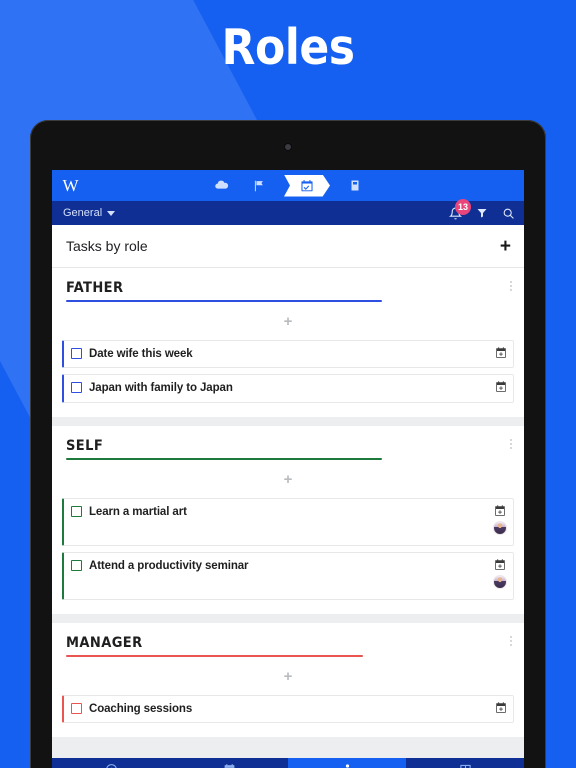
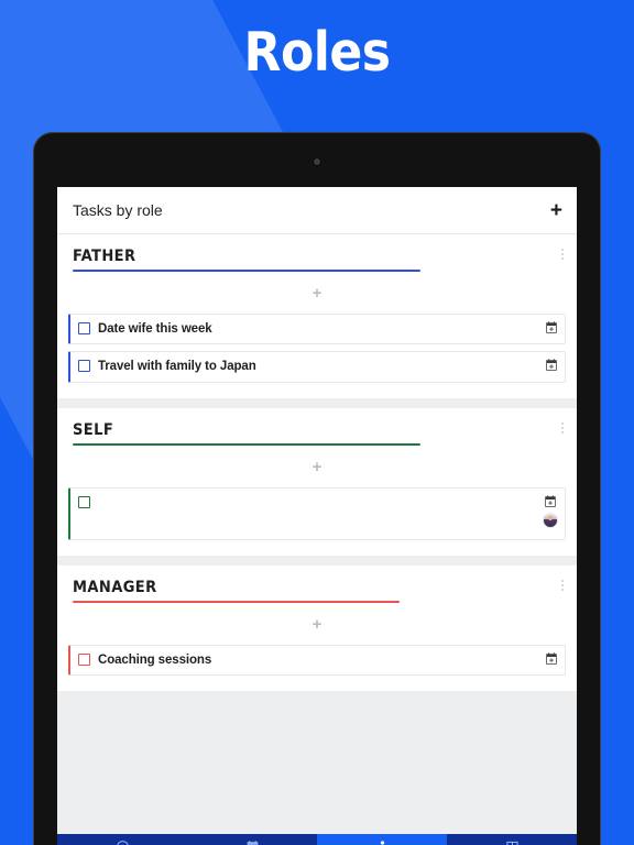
  Roles
- W
- General
- 13
  Tasks by role
  +
  FATHER
  +
  Date wife this week
- Japan with family to Japan
+ Travel with family to Japan
  SELF
  +
- Learn a martial art
- Attend a productivity seminar
  MANAGER
  +
  Coaching sessions
